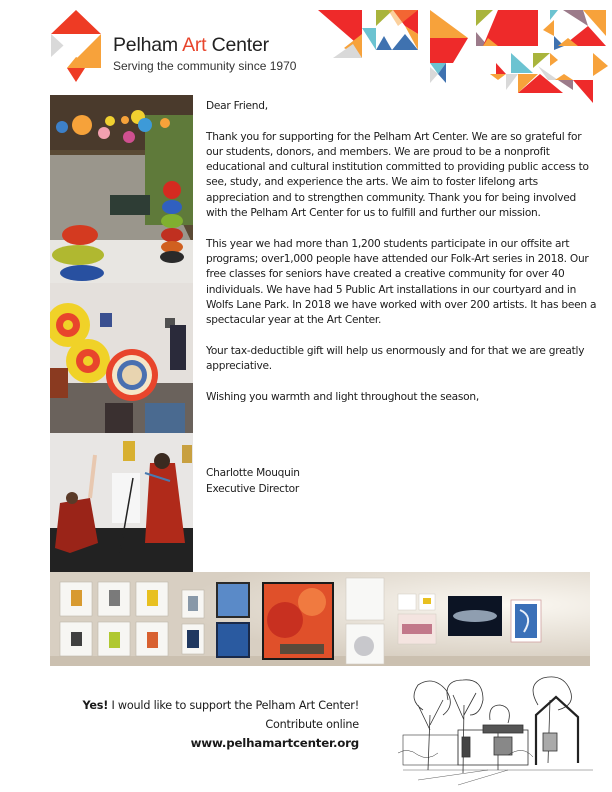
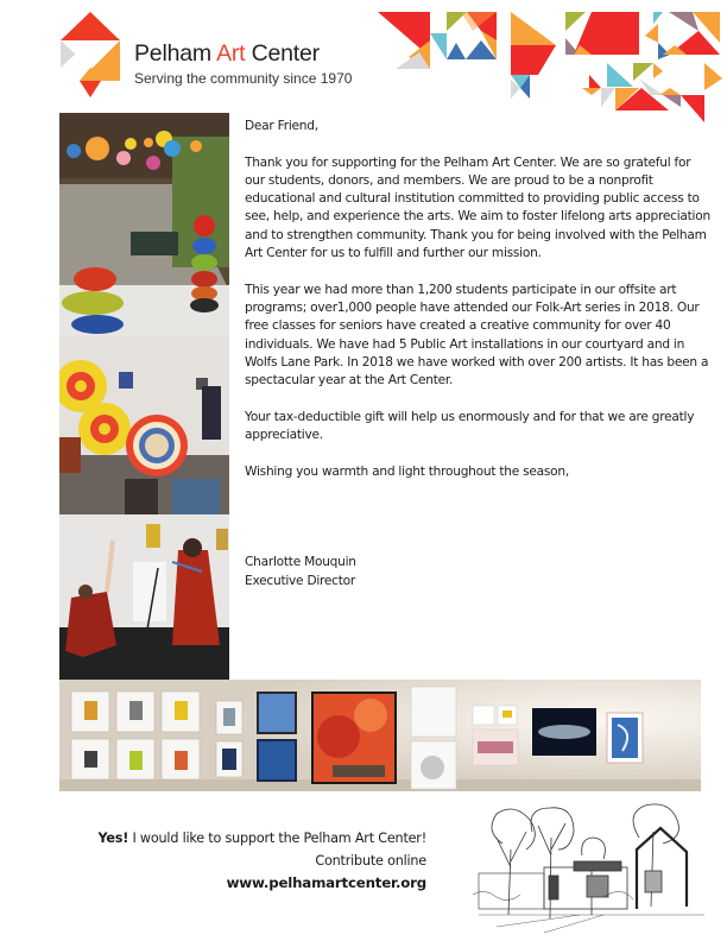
  Pelham Art Center
  Serving the community since 1970
  Dear Friend,
- Thank you for supporting for the Pelham Art Center. We are so grateful for our students, donors, and members. We are proud to be a nonprofit educational and cultural institution committed to providing public access to see, study, and experience the arts. We aim to foster lifelong arts appreciation and to strengthen community. Thank you for being involved with the Pelham Art Center for us to fulfill and further our mission.
+ Thank you for supporting for the Pelham Art Center. We are so grateful for our students, donors, and members. We are proud to be a nonprofit educational and cultural institution committed to providing public access to see, help, and experience the arts. We aim to foster lifelong arts appreciation and to strengthen community. Thank you for being involved with the Pelham Art Center for us to fulfill and further our mission.
  This year we had more than 1,200 students participate in our offsite art programs; over1,000 people have attended our Folk-Art series in 2018. Our free classes for seniors have created a creative community for over 40 individuals. We have had 5 Public Art installations in our courtyard and in Wolfs Lane Park. In 2018 we have worked with over 200 artists. It has been a spectacular year at the Art Center.
  Your tax-deductible gift will help us enormously and for that we are greatly appreciative.
  Wishing you warmth and light throughout the season,
  Charlotte Mouquin
  Executive Director
  Yes! I would like to support the Pelham Art Center!
  Contribute online
  www.pelhamartcenter.org
